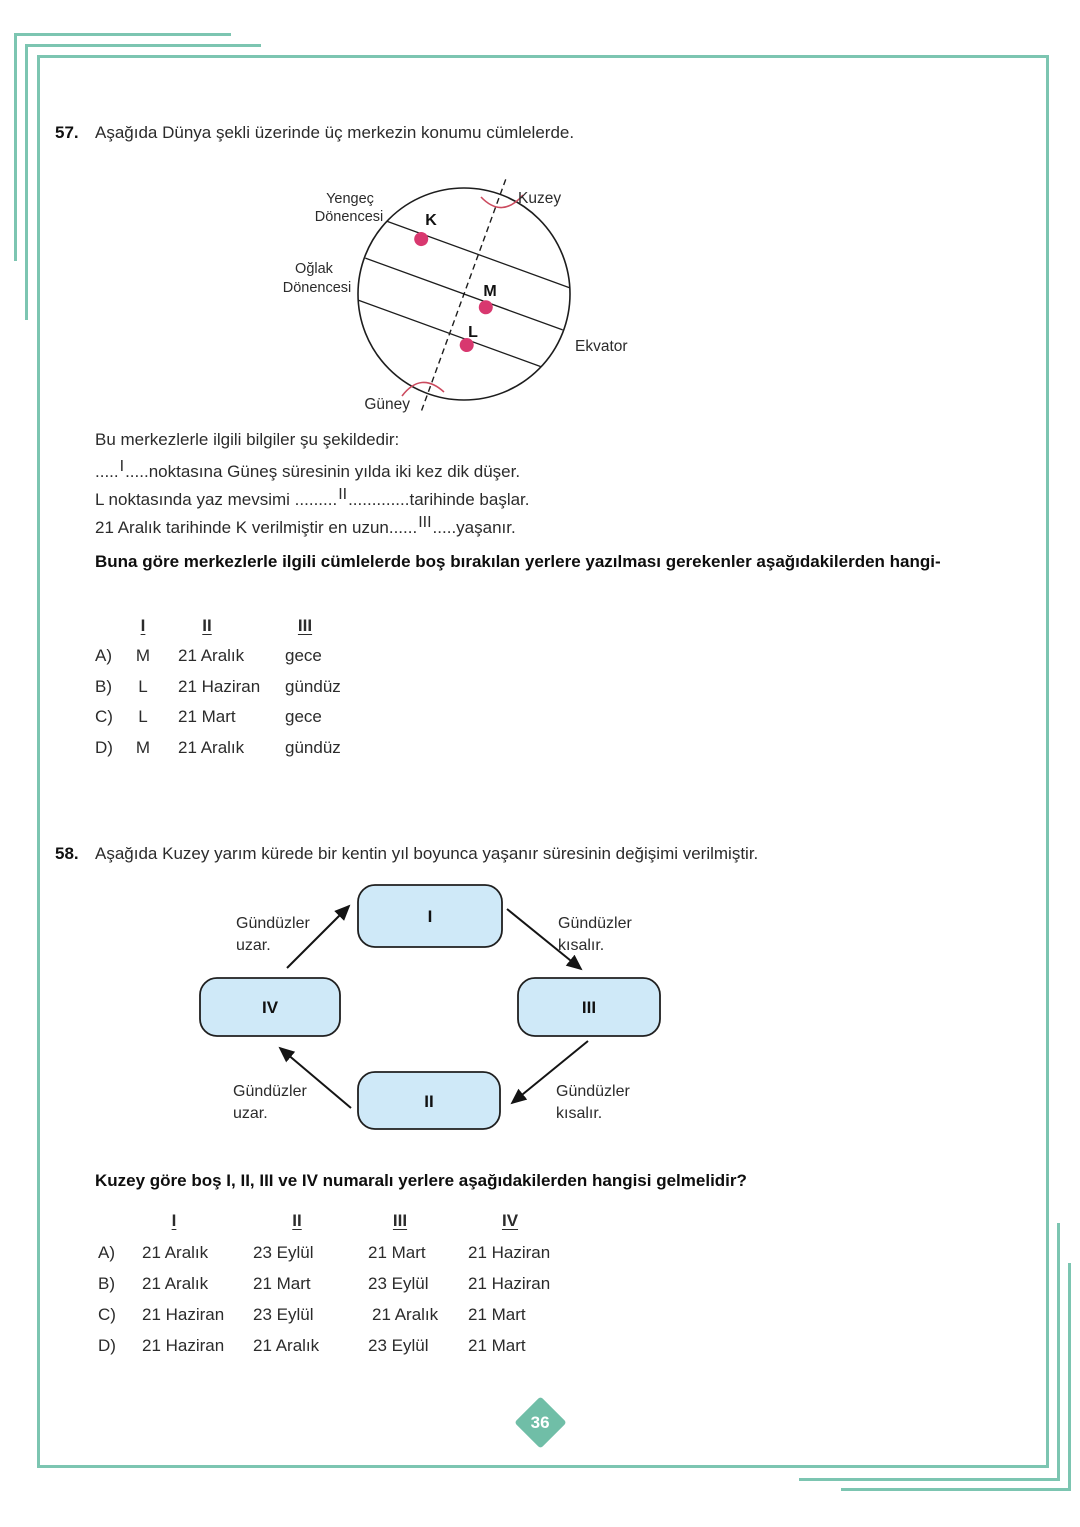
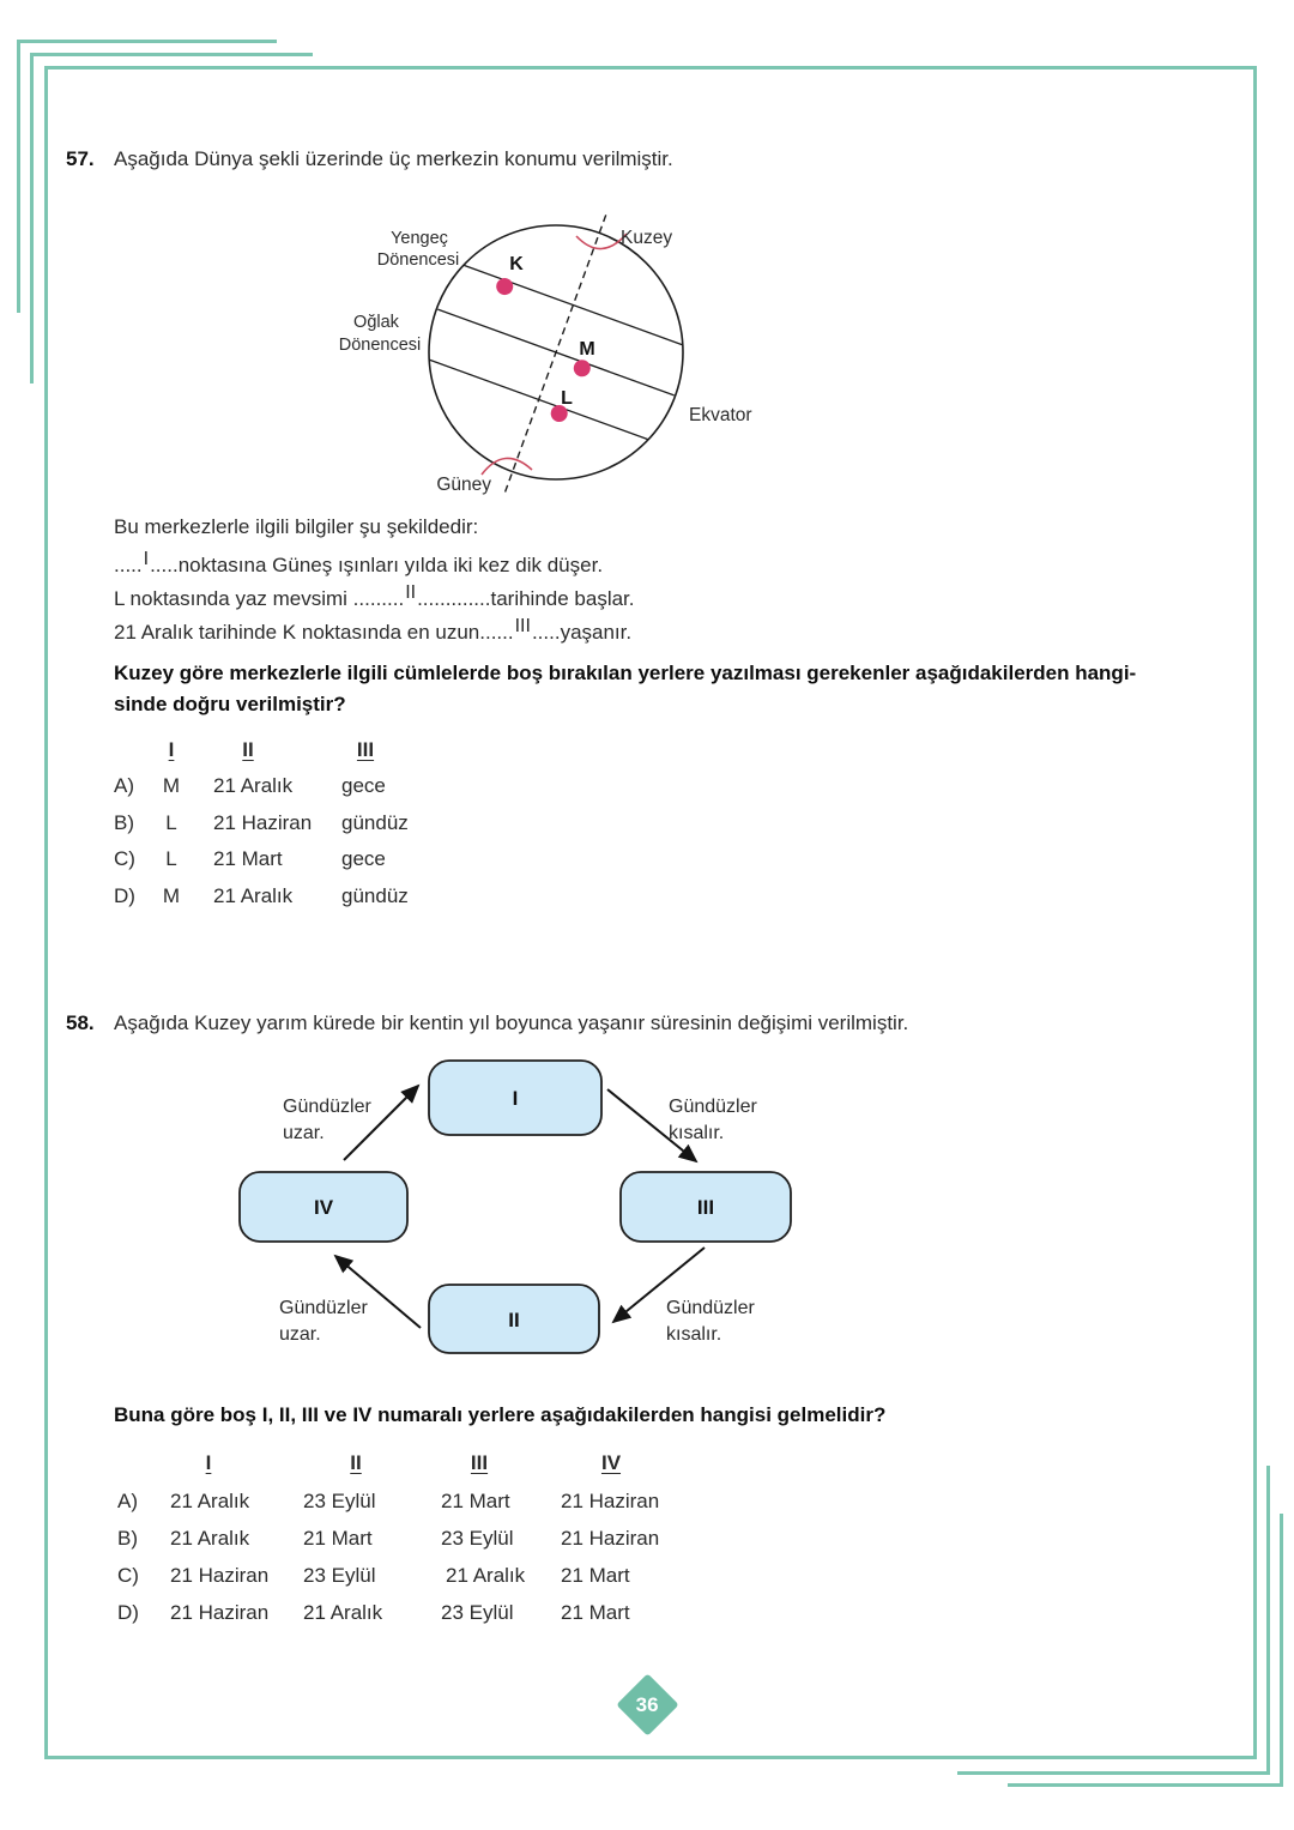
  57.
- Aşağıda Dünya şekli üzerinde üç merkezin konumu cümlelerde.
+ Aşağıda Dünya şekli üzerinde üç merkezin konumu verilmiştir.
  Yengeç
  Dönencesi
  Oğlak
  Dönencesi
  Kuzey
  Güney
  Ekvator
  K
  M
  L
  Bu merkezlerle ilgili bilgiler şu şekildedir:
- .....I.....noktasına Güneş süresinin yılda iki kez dik düşer.
+ .....I.....noktasına Güneş ışınları yılda iki kez dik düşer.
  L noktasında yaz mevsimi .........II.............tarihinde başlar.
- 21 Aralık tarihinde K verilmiştir en uzun......III.....yaşanır.
+ 21 Aralık tarihinde K noktasında en uzun......III.....yaşanır.
- Buna göre merkezlerle ilgili cümlelerde boş bırakılan yerlere yazılması gerekenler aşağıdakilerden hangi-
+ Kuzey göre merkezlerle ilgili cümlelerde boş bırakılan yerlere yazılması gerekenler aşağıdakilerden hangi-
+ sinde doğru verilmiştir?
  I
  II
  III
  A)
  M
  21 Aralık
  gece
  B)
  L
  21 Haziran
  gündüz
  C)
  L
  21 Mart
  gece
  D)
  M
  21 Aralık
  gündüz
  58.
  Aşağıda Kuzey yarım kürede bir kentin yıl boyunca yaşanır süresinin değişimi verilmiştir.
  I
  IV
  III
  II
  Gündüzler
  uzar.
  Gündüzler
  kısalır.
  Gündüzler
  kısalır.
  Gündüzler
  uzar.
- Kuzey göre boş I, II, III ve IV numaralı yerlere aşağıdakilerden hangisi gelmelidir?
+ Buna göre boş I, II, III ve IV numaralı yerlere aşağıdakilerden hangisi gelmelidir?
  I
  II
  III
  IV
  A)
  21 Aralık
  23 Eylül
  21 Mart
  21 Haziran
  B)
  21 Aralık
  21 Mart
  23 Eylül
  21 Haziran
  C)
  21 Haziran
  23 Eylül
  21 Aralık
  21 Mart
  D)
  21 Haziran
  21 Aralık
  23 Eylül
  21 Mart
